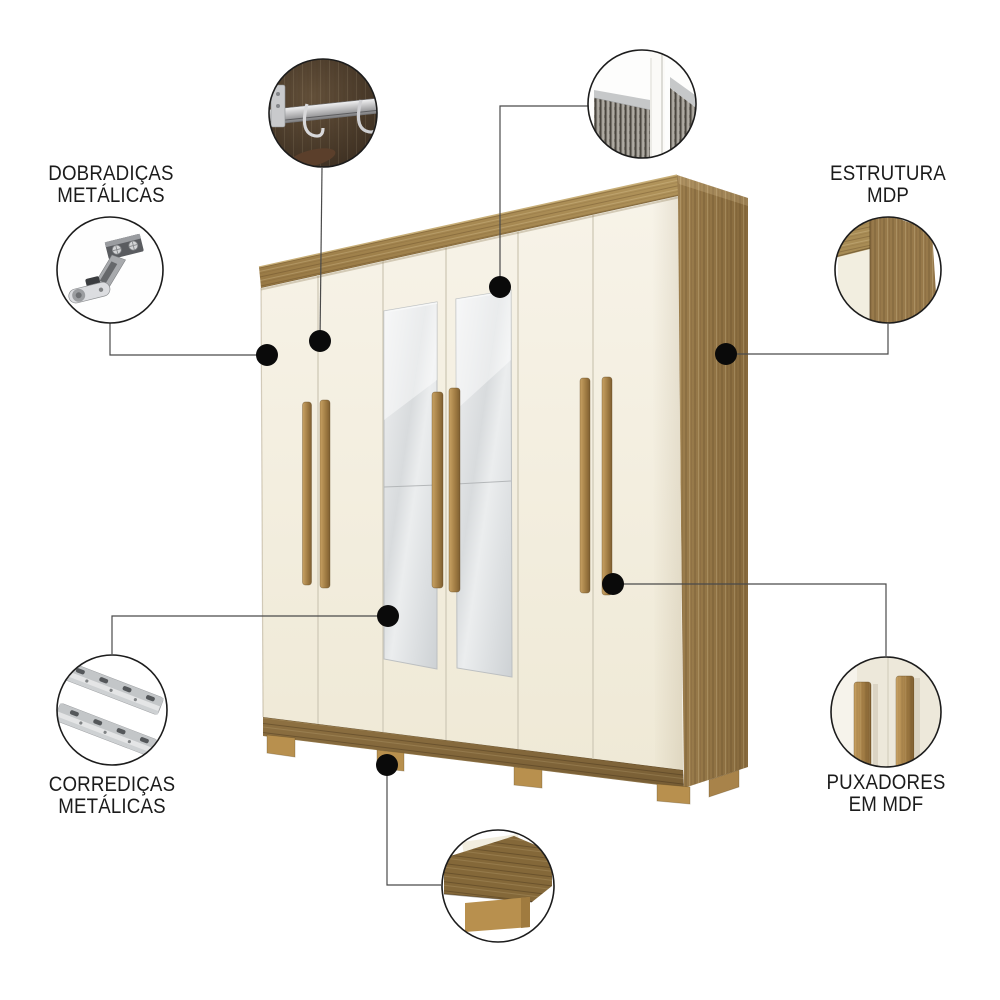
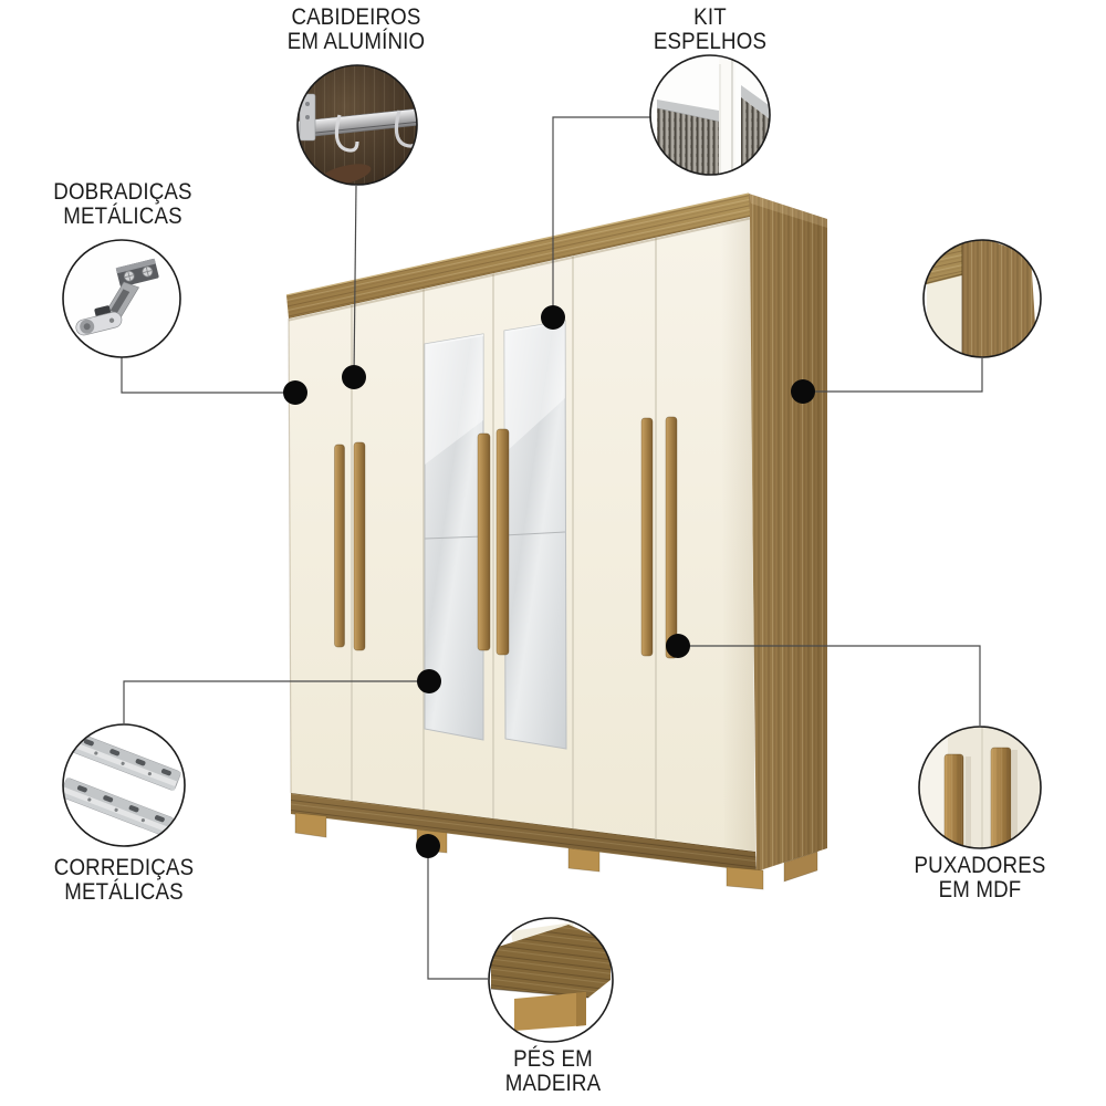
+ CABIDEIROS
+ EM ALUMÍNIO
+ KIT
+ ESPELHOS
  DOBRADIÇAS
  METÁLICAS
- ESTRUTURA
- MDP
  CORREDIÇAS
  METÁLICAS
  PUXADORES
  EM MDF
+ PÉS EM
+ MADEIRA
